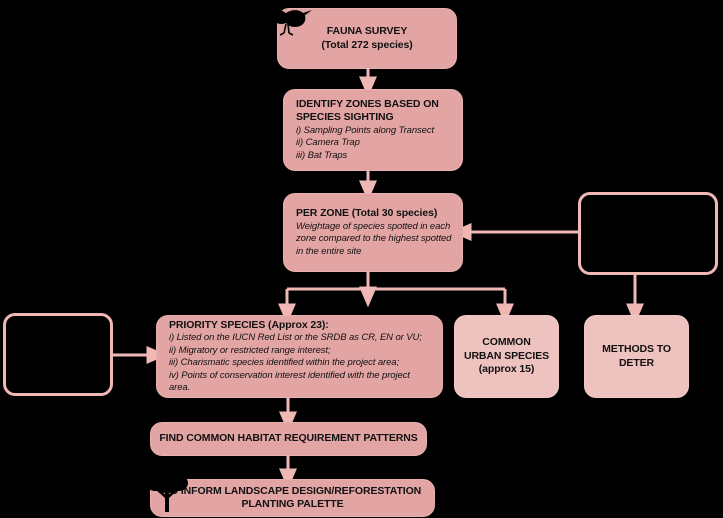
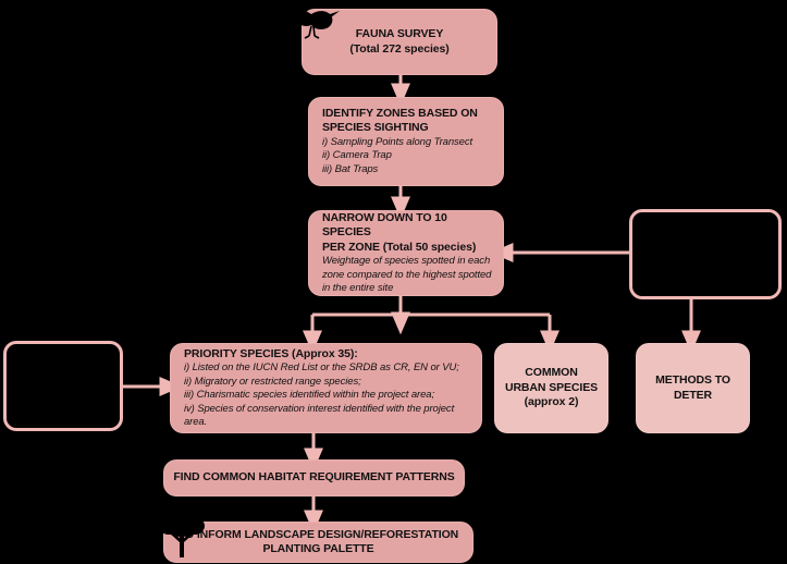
  FAUNA SURVEY
  (Total 272 species)
  IDENTIFY ZONES BASED ON
  SPECIES SIGHTING
  i) Sampling Points along Transect
  ii) Camera Trap
  iii) Bat Traps
+ NARROW DOWN TO 10 SPECIES
- PER ZONE (Total 30 species)
+ PER ZONE (Total 50 species)
  Weightage of species spotted in each
  zone compared to the highest spotted
  in the entire site
- PRIORITY SPECIES (Approx 23):
+ PRIORITY SPECIES (Approx 35):
  i) Listed on the IUCN Red List or the SRDB as CR, EN or VU;
- ii) Migratory or restricted range interest;
+ ii) Migratory or restricted range species;
  iii) Charismatic species identified within the project area;
- iv) Points of conservation interest identified with the project area.
+ iv) Species of conservation interest identified with the project area.
  COMMON
  URBAN SPECIES
- (approx 15)
+ (approx 2)
  METHODS TO
  DETER
  FIND COMMON HABITAT REQUIREMENT PATTERNS
  INFORM LANDSCAPE DESIGN/REFORESTATION
  PLANTING PALETTE
